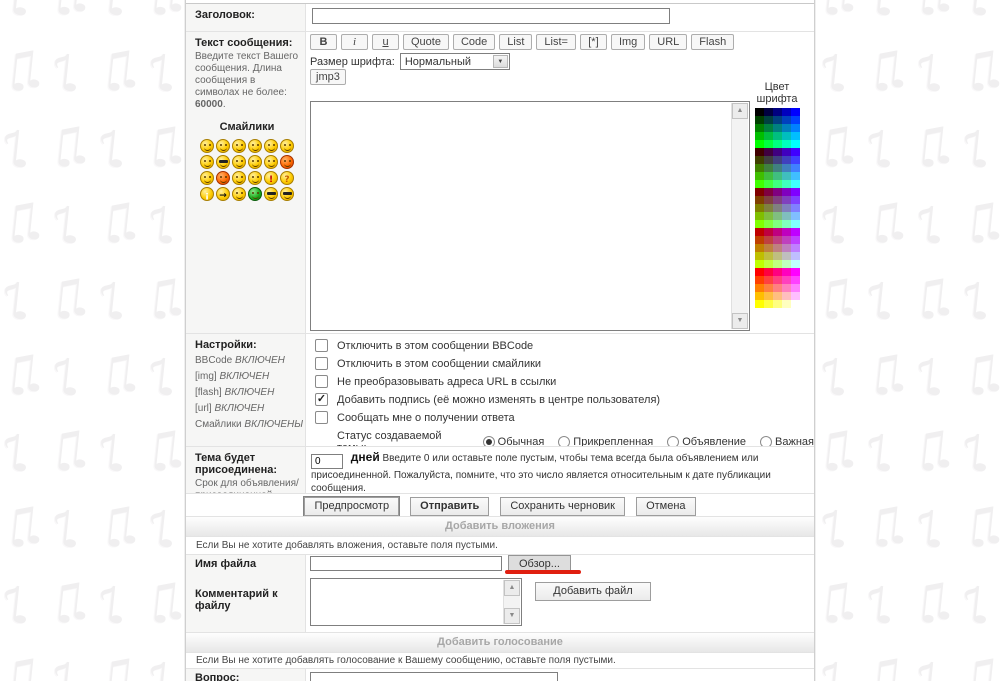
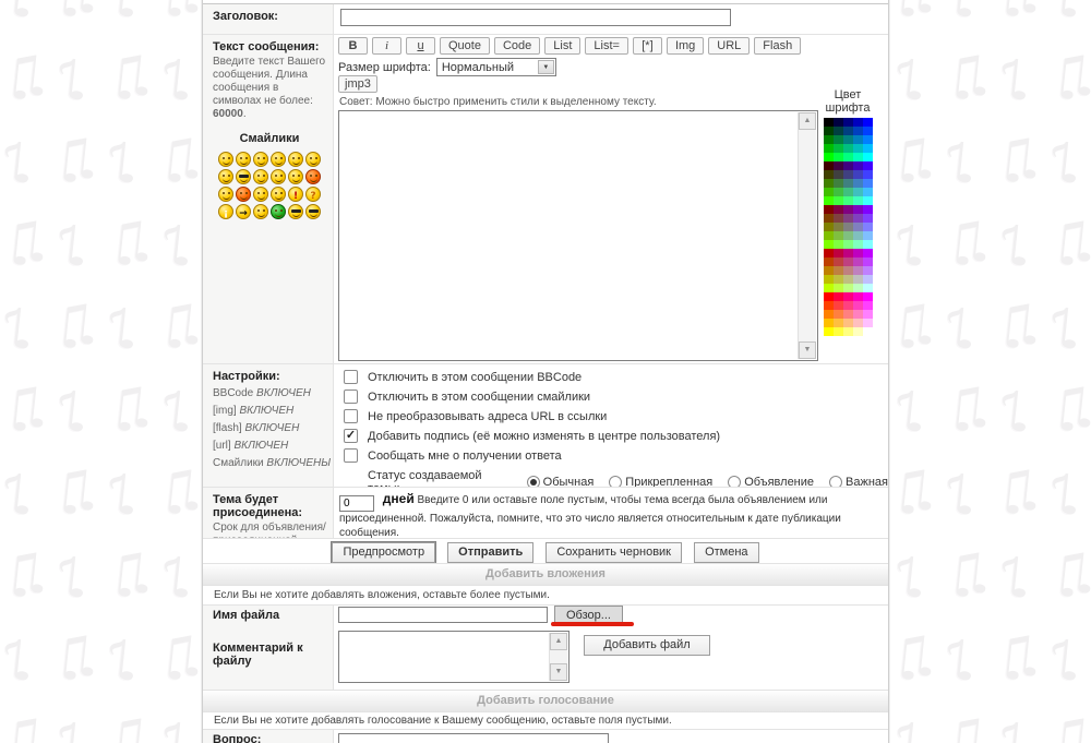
  Заголовок:
  Текст сообщения:
  Введите текст Вашего сообщения. Длина сообщения в символах не более: 60000.
  Смайлики
  !
  ?
  ¡
  →
  B
  i
  u
  Quote
  Code
  List
  List=
  [*]
  Img
  URL
  Flash
  Размер шрифта:
  Нормальный
  jmp3
+ Совет: Можно быстро применить стили к выделенному тексту.
  Цвет
  шрифта
  Настройки:
  BBCode ВКЛЮЧЕН
  [img] ВКЛЮЧЕН
  [flash] ВКЛЮЧЕН
  [url] ВКЛЮЧЕН
  Смайлики ВКЛЮЧЕНЫ
  Отключить в этом сообщении BBCode
  Отключить в этом сообщении смайлики
  Не преобразовывать адреса URL в ссылки
  ✓
  Добавить подпись (её можно изменять в центре пользователя)
  Сообщать мне о получении ответа
  Статус создаваемой
  Обычная
  Прикрепленная
  Объявление
  Важная
  Тема будет присоединена:
  0 дней Введите 0 или оставьте поле пустым, чтобы тема всегда была объявлением или присоединенной. Пожалуйста, помните, что это число является относительным к дате публикации сообщения.
  Предпросмотр Отправить Сохранить черновик Отмена
  Добавить вложения
- Если Вы не хотите добавлять вложения, оставьте поля пустыми.
+ Если Вы не хотите добавлять вложения, оставьте более пустыми.
  Имя файла
  Обзор...
  Комментарий к файлу
  Добавить файл
  Добавить голосование
  Если Вы не хотите добавлять голосование к Вашему сообщению, оставьте поля пустыми.
  Вопрос:
